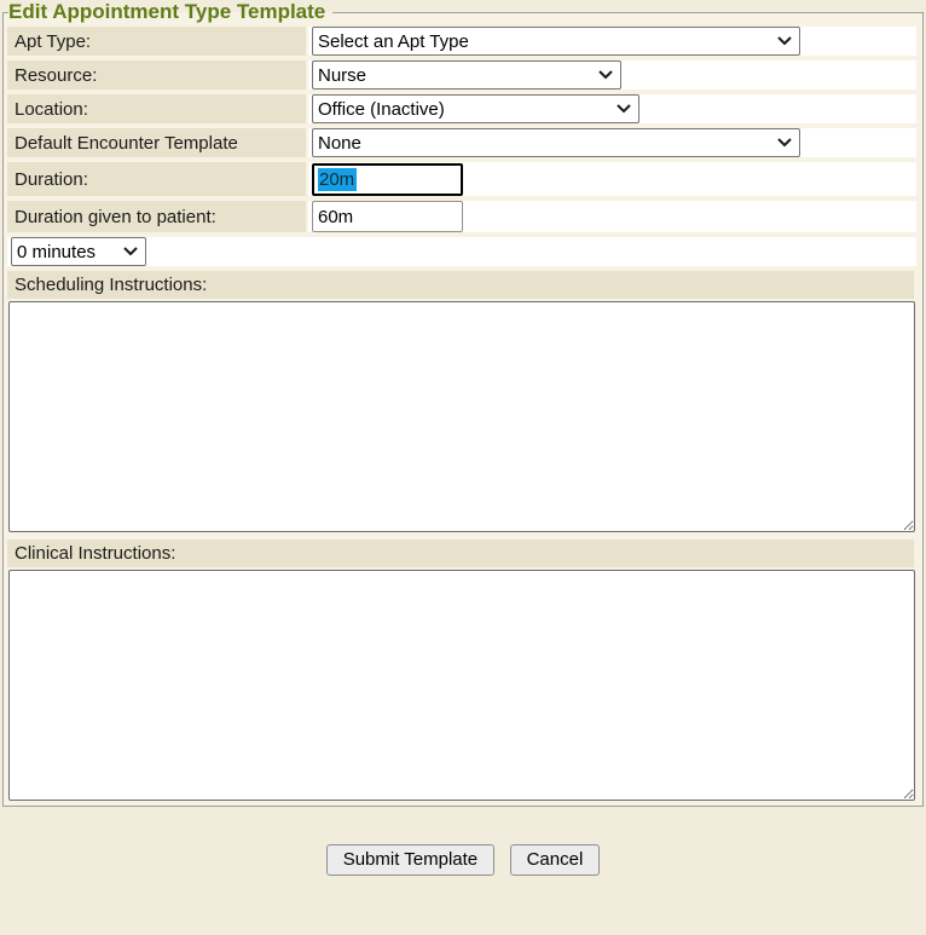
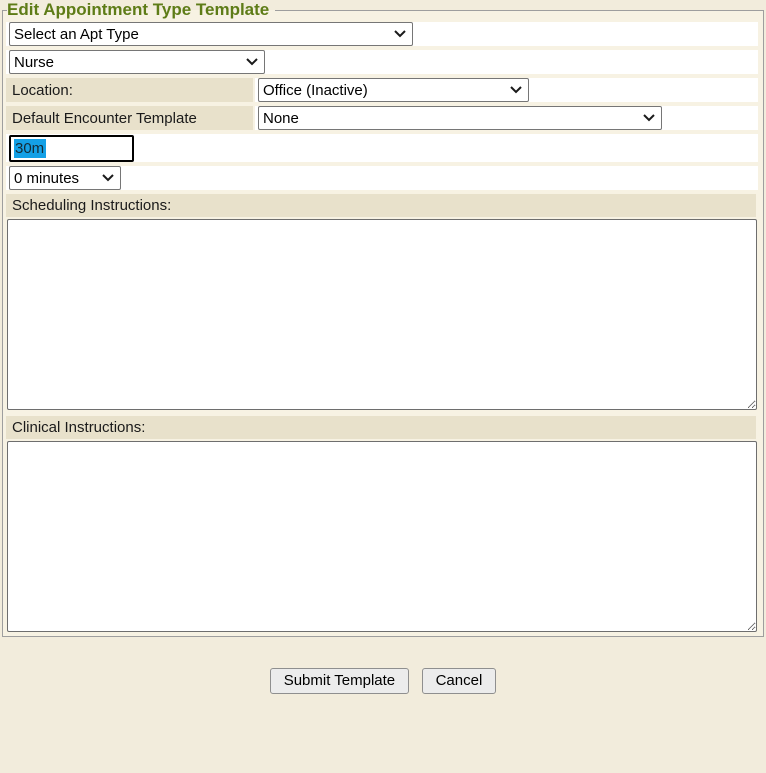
  Edit Appointment Type Template
- Apt Type:
  Select an Apt Type
- Resource:
  Nurse
  Location:
  Office (Inactive)
  Default Encounter Template
  None
- Duration:
- 20m
+ 30m
- Duration given to patient:
- 60m
  0 minutes
  Scheduling Instructions:
  Clinical Instructions:
  Submit Template Cancel
